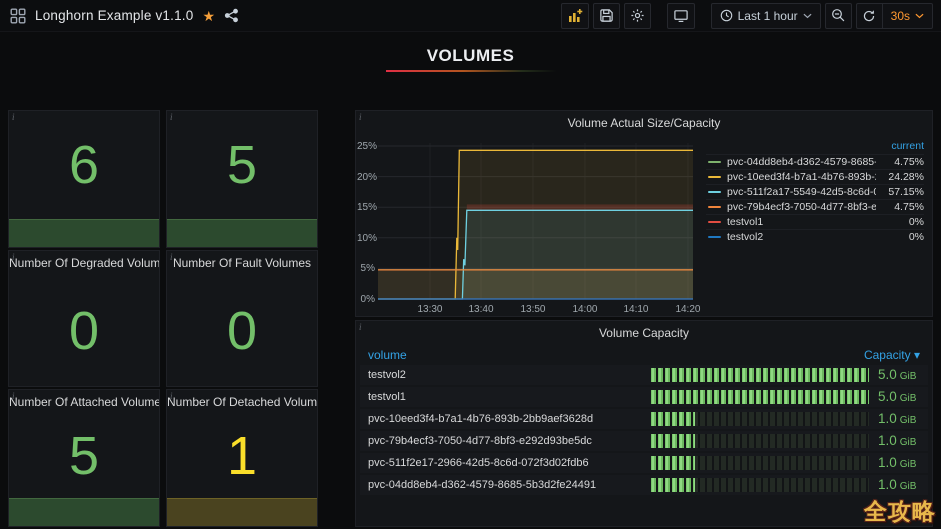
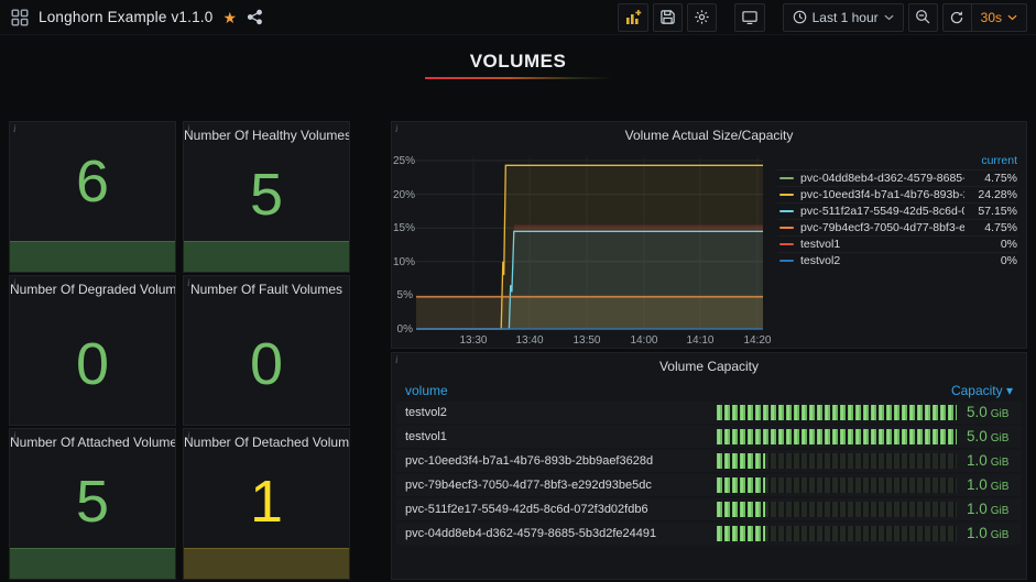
  Longhorn Example v1.1.0
  ★
  Last 1 hour
  30s
  VOLUMES
  i
  6
  i
+ Number Of Healthy Volumes
  5
  i
  Number Of Degraded Volum
  0
  i
  Number Of Fault Volumes
  0
  i
  Number Of Attached Volume
  5
  i
  Number Of Detached Volum
  1
  i
  Volume Actual Size/Capacity
  0%
  5%
  10%
  15%
  20%
  25%
  13:30
  13:40
  13:50
  14:00
  14:10
  14:20
  current
  pvc-04dd8eb4-d362-4579-8685-
  4.75%
  pvc-10eed3f4-b7a1-4b76-893b-
  24.28%
  pvc-511f2a17-5549-42d5-8c6d-
  57.15%
  pvc-79b4ecf3-7050-4d77-8bf3-e
  4.75%
  testvol1
  0%
  testvol2
  0%
  i
  Volume Capacity
  volume
  Capacity ▾
  testvol2
  5.0 GiB
  testvol1
  5.0 GiB
  pvc-10eed3f4-b7a1-4b76-893b-2bb9aef3628d
  1.0 GiB
  pvc-79b4ecf3-7050-4d77-8bf3-e292d93be5dc
  1.0 GiB
- pvc-511f2e17-2966-42d5-8c6d-072f3d02fdb6
+ pvc-511f2e17-5549-42d5-8c6d-072f3d02fdb6
  1.0 GiB
  pvc-04dd8eb4-d362-4579-8685-5b3d2fe24491
  1.0 GiB
- 全攻略
